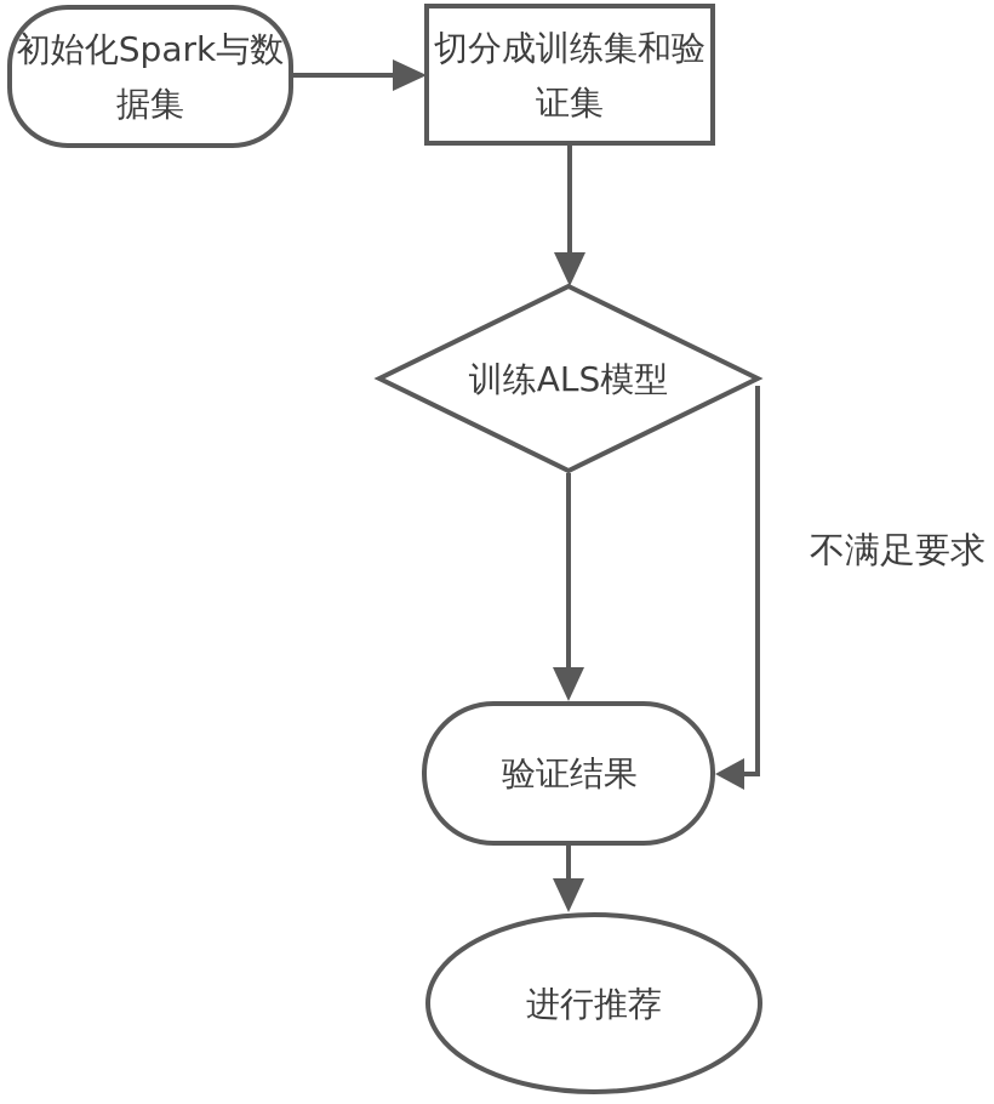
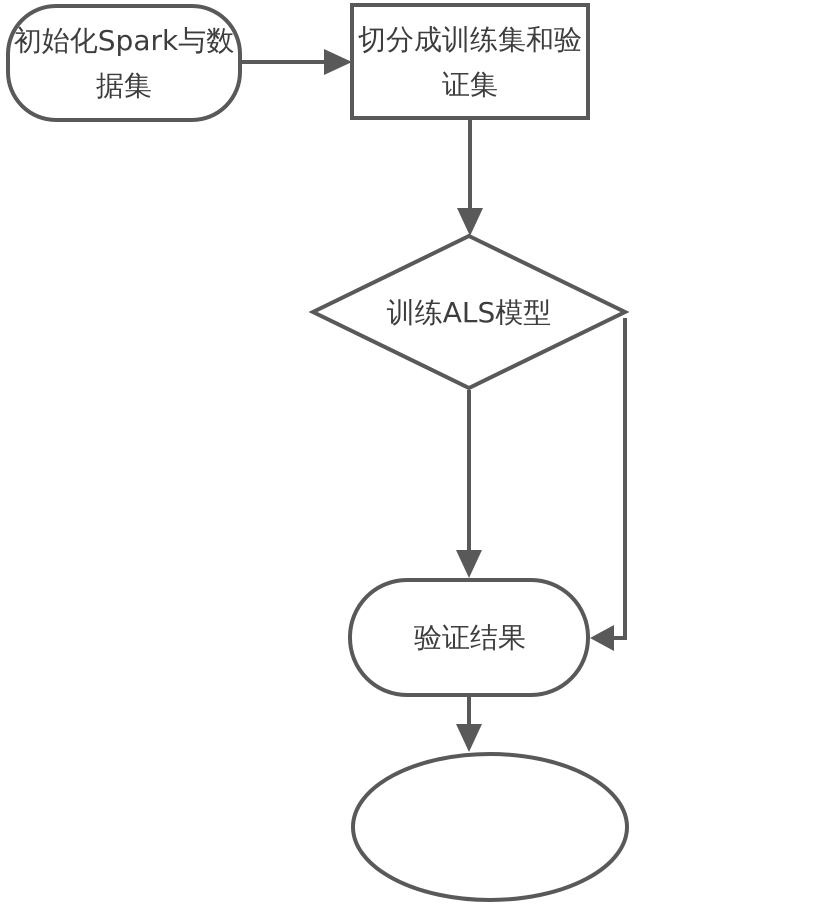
  初始化Spark与数据集
  切分成训练集和验证集
  训练ALS模型
  验证结果
- 进行推荐
- 不满足要求
